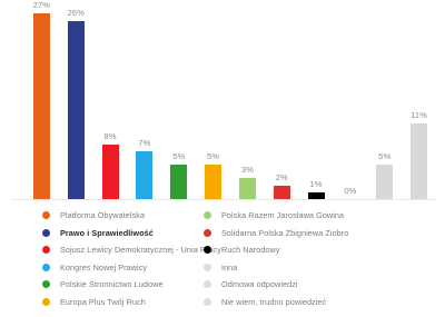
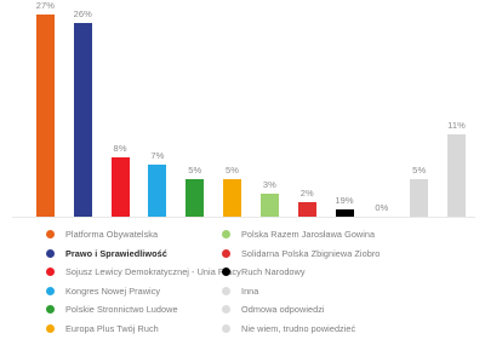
  27%
  26%
  8%
  7%
  5%
  5%
  3%
  2%
- 1%
+ 19%
  0%
  5%
  11%
  Platforma Obywatelska
  Prawo i Sprawiedliwość
  Sojusz Lewicy Demokratycznej - Uniacy
  Kongres Nowej Prawicy
  Polskie Stronnictwo Ludowe
  Europa Plus Twój Ruch
  Polska Razem Jarosława Gowina
  Solidarna Polska Zbigniewa Ziobro
  Ruch Narodowy
  Inna
  Odmowa odpowiedzi
  Nie wiem, trudno powiedzieć
